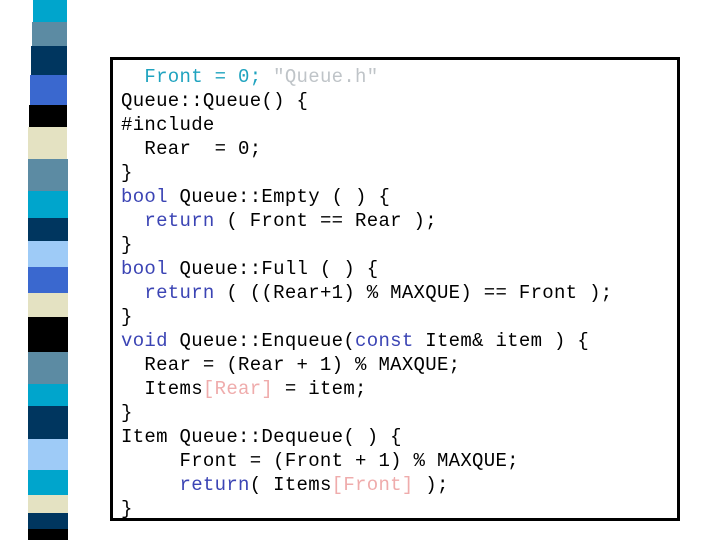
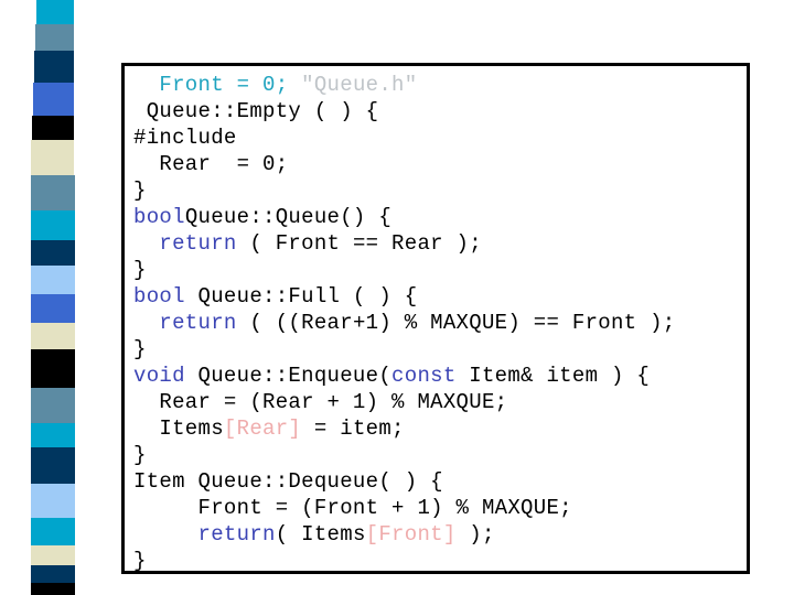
  Front = 0; "Queue.h"
- Queue::Queue() {
+ Queue::Empty ( ) {
  #include
  Rear = 0;
  }
- bool Queue::Empty ( ) {
+ boolQueue::Queue() {
  return ( Front == Rear );
  }
  bool Queue::Full ( ) {
  return ( ((Rear+1) % MAXQUE) == Front );
  }
  void Queue::Enqueue(const Item& item ) {
  Rear = (Rear + 1) % MAXQUE;
  Items[Rear] = item;
  }
  Item Queue::Dequeue( ) {
  Front = (Front + 1) % MAXQUE;
  return( Items[Front] );
  }
